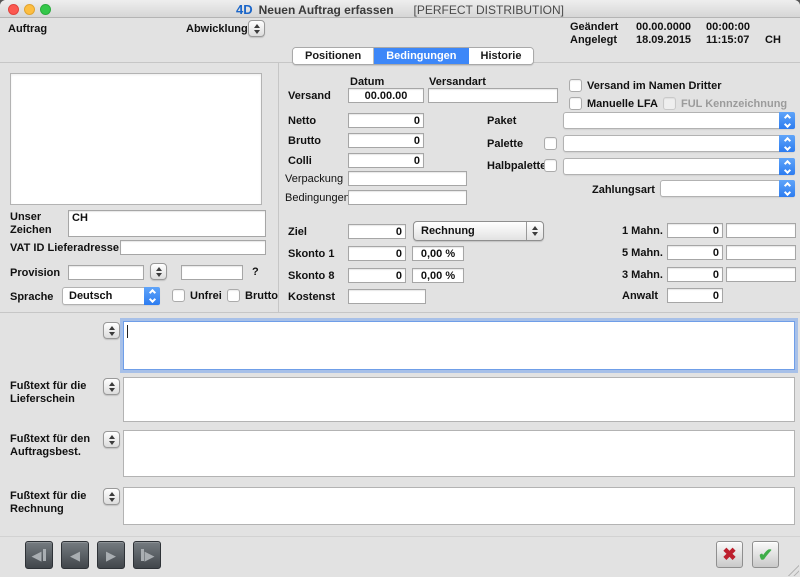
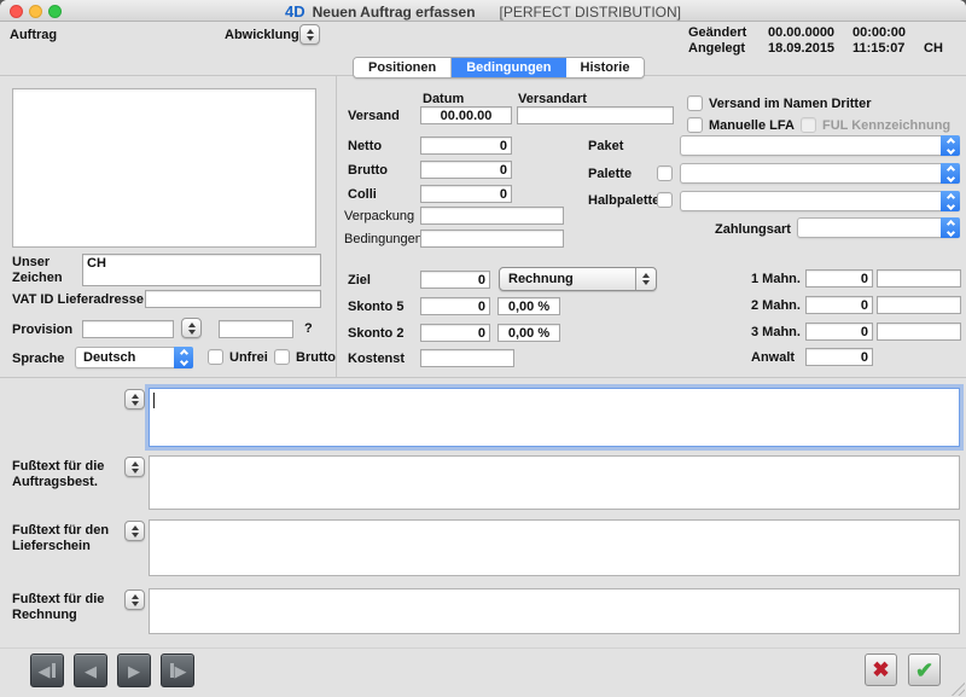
  4D
  Neuen Auftrag erfassen
  [PERFECT DISTRIBUTION]
  Auftrag
  Abwicklung
  Geändert
  00.00.0000
  00:00:00
  Angelegt
  18.09.2015
  11:15:07
  CH
  Positionen
  Bedingungen
  Historie
  Unser
  Zeichen
  CH
  VAT ID Lieferadresse
  Provision
  ?
  Sprache
  Deutsch
  Unfrei
  Brutto
  Datum
  Versandart
  Versand
  00.00.00
  Netto
  0
  Brutto
  0
  Colli
  0
  Verpackung
  Bedingungen
  Ziel
  0
  Rechnung
- Skonto 1
+ Skonto 5
  0
  0,00 %
- Skonto 8
+ Skonto 2
  0
  0,00 %
  Kostenst
  Versand im Namen Dritter
  Manuelle LFA
  FUL Kennzeichnung
  Paket
  Palette
  Halbpalett
  Zahlungsart
  1 Mahn.
  0
- 5 Mahn.
+ 2 Mahn.
  0
  3 Mahn.
  0
  Anwalt
  0
  Fußtext für die
- Lieferschein
+ Auftragsbest.
  Fußtext für den
- Auftragsbest.
+ Lieferschein
  Fußtext für die
  Rechnung
  ◀
  ◀
  ▶
  ▶
  ✖
  ✔
